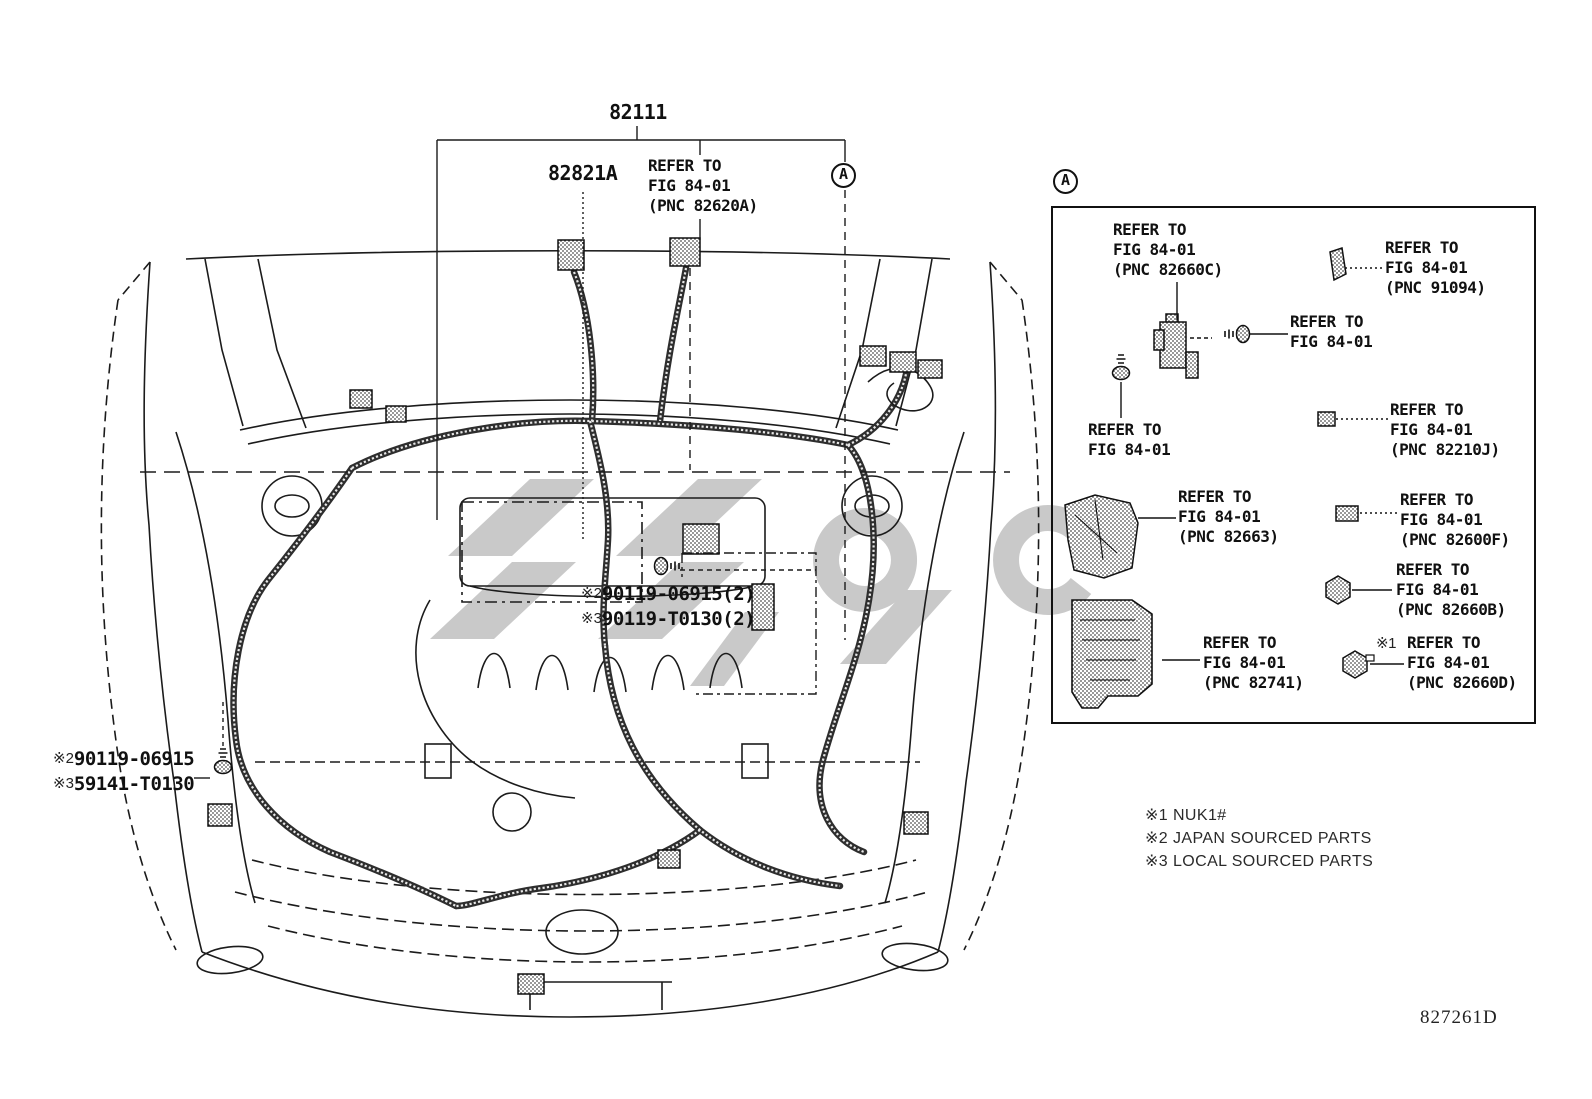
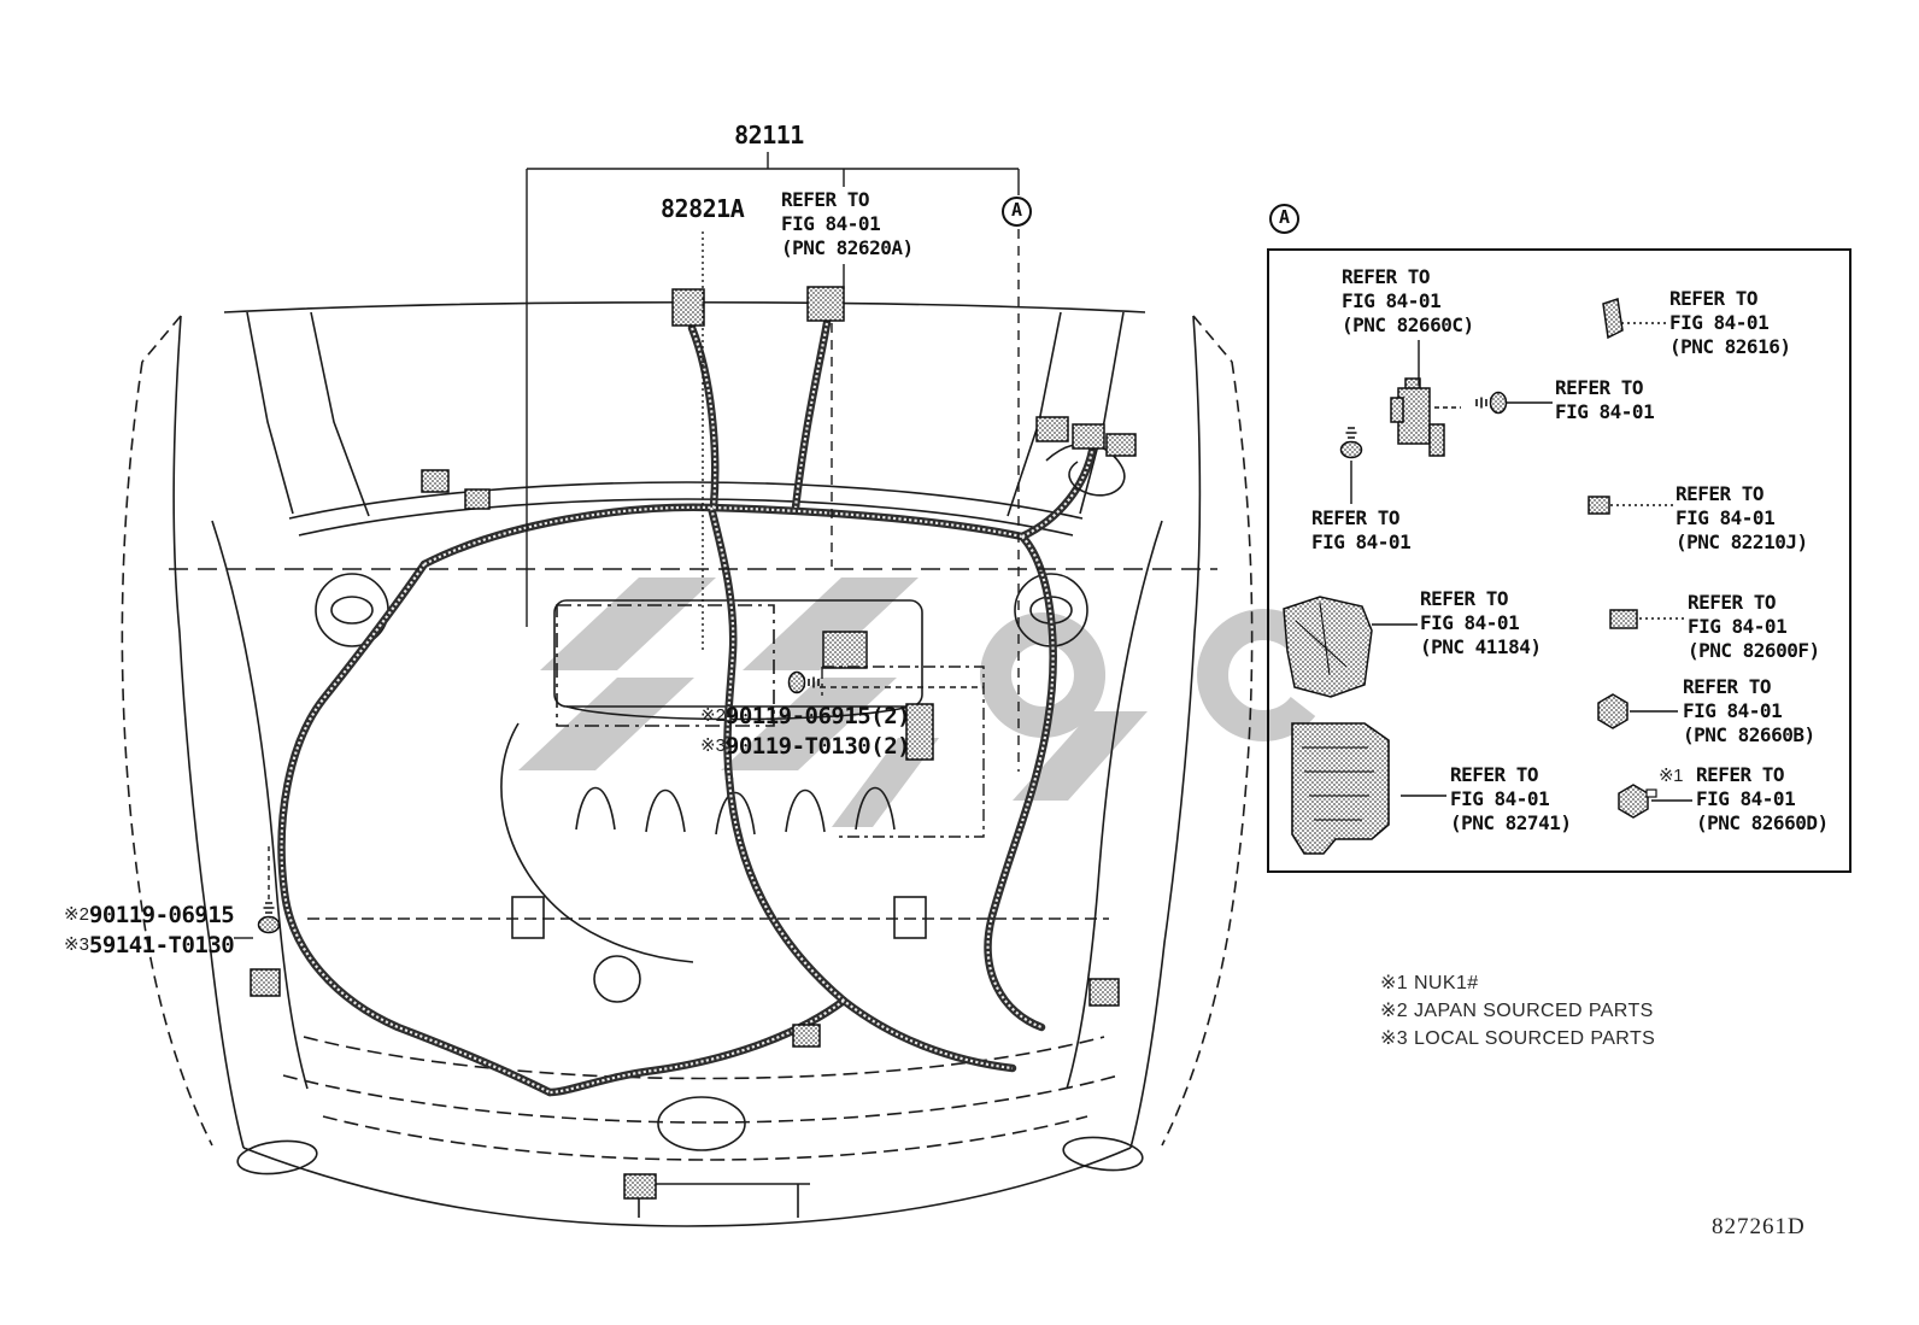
  82111
  82821A
  REFER TO
  FIG 84-01
  (PNC 82620A)
  A
  A
  REFER TO
  FIG 84-01
  (PNC 82660C)
  REFER TO
  FIG 84-01
- (PNC 91094)
+ (PNC 82616)
  REFER TO
  FIG 84-01
  REFER TO
  FIG 84-01
  REFER TO
  FIG 84-01
  (PNC 82210J)
  REFER TO
  FIG 84-01
- (PNC 82663)
+ (PNC 41184)
  REFER TO
  FIG 84-01
  (PNC 82600F)
  REFER TO
  FIG 84-01
  (PNC 82660B)
  REFER TO
  FIG 84-01
  (PNC 82741)
  ※1
  REFER TO
  FIG 84-01
  (PNC 82660D)
  ※290119-06915
  ※359141-T0130
  ※290119-06915(2)
  ※390119-T0130(2)
  ※1 NUK1#
  ※2 JAPAN SOURCED PARTS
  ※3 LOCAL SOURCED PARTS
  827261D
